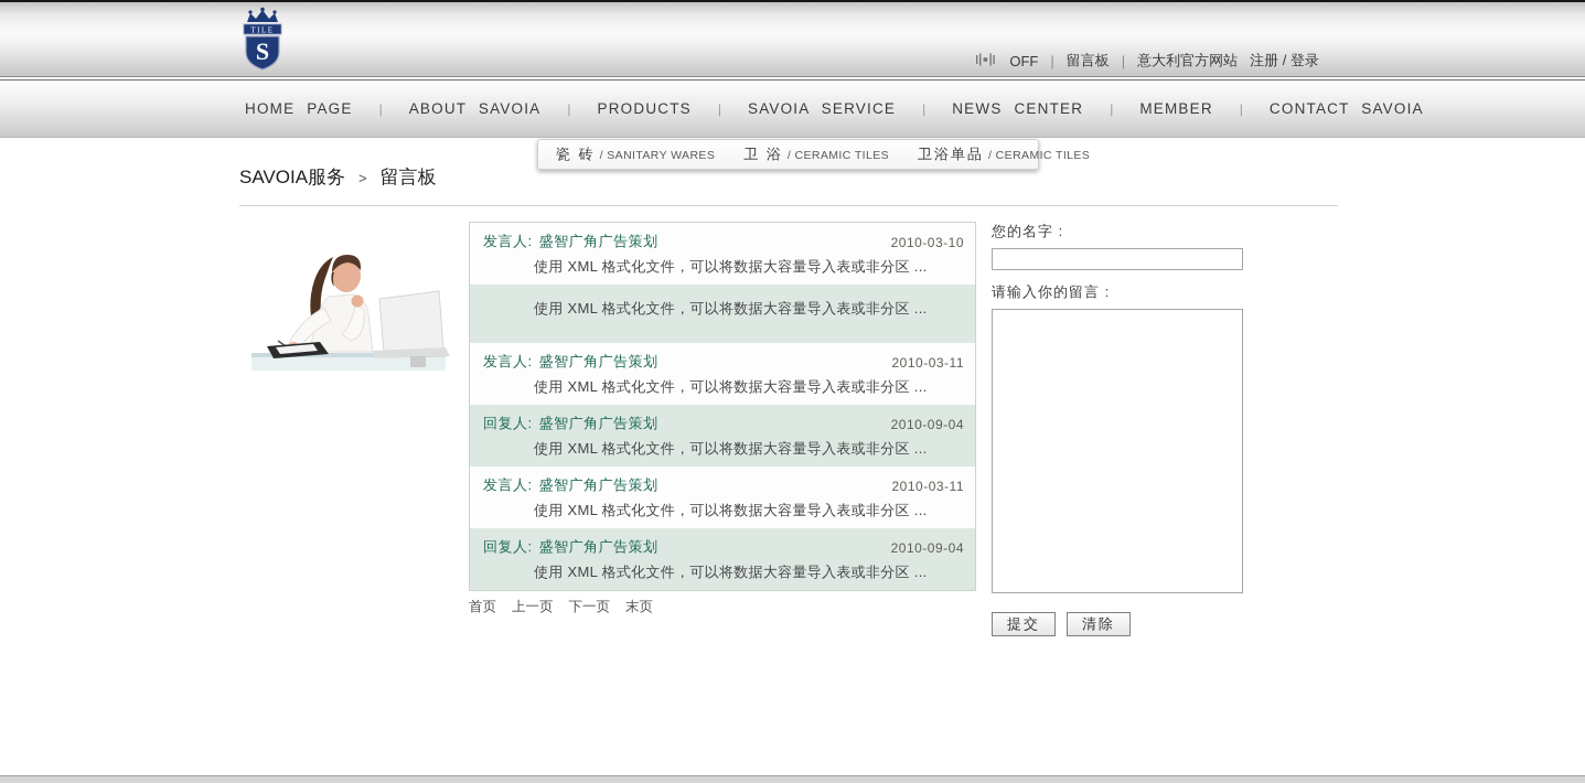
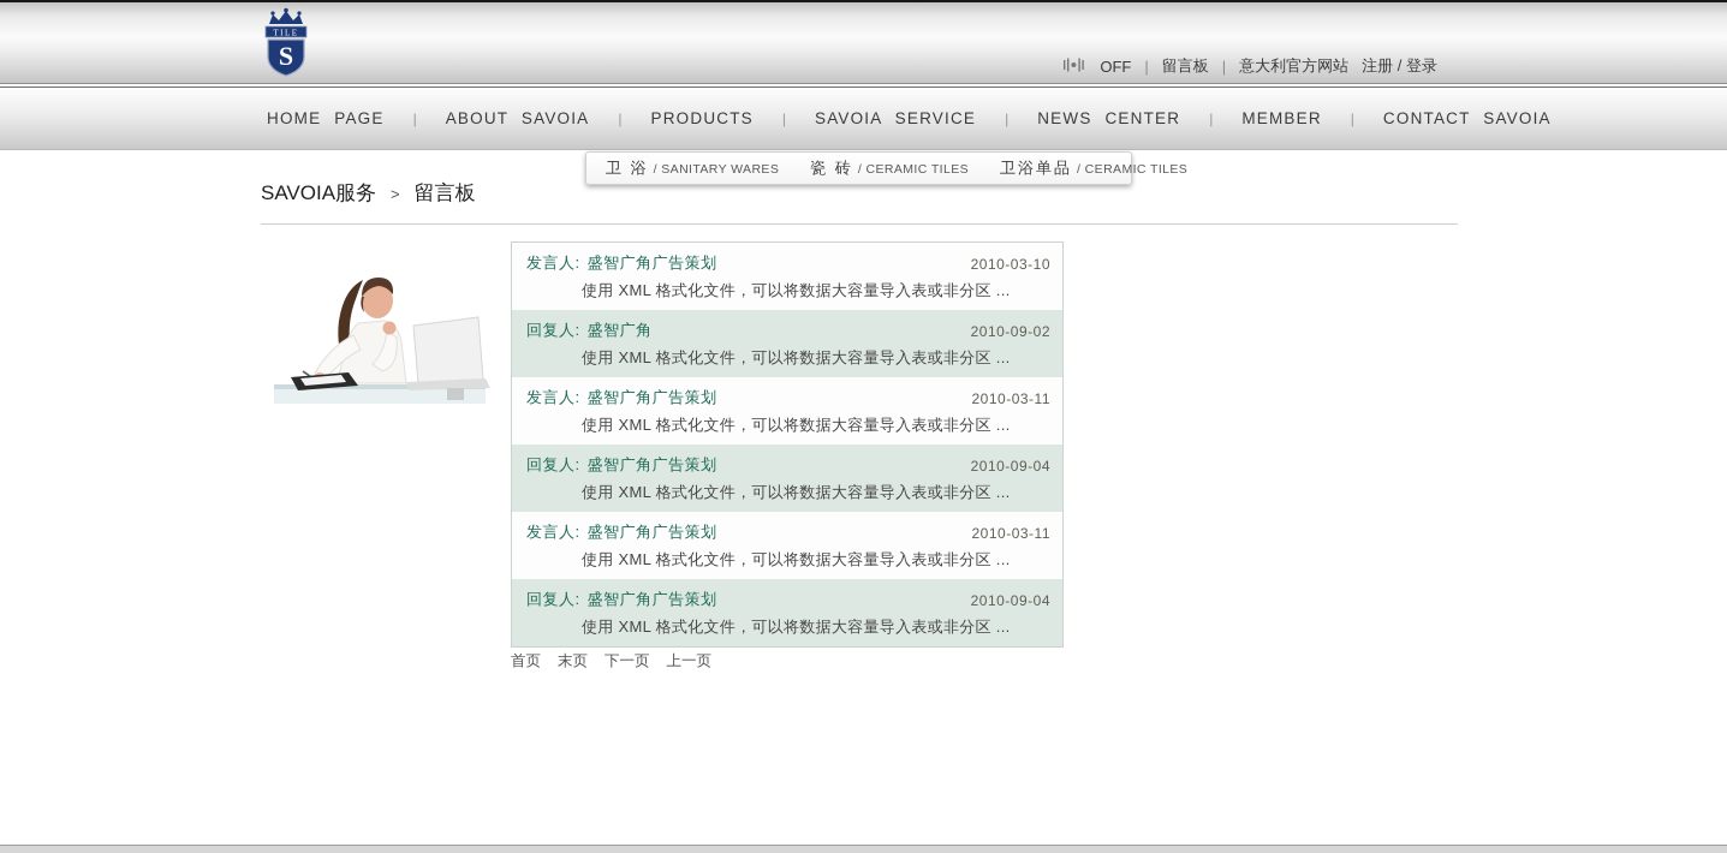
  TILE
  S
  OFF
  |
  留言板
  |
  意大利官方网站
  注册 / 登录
  HOME PAGE
  |
  ABOUT SAVOIA
  |
  PRODUCTS
  |
  SAVOIA SERVICE
  |
  NEWS CENTER
  |
  MEMBER
  |
  CONTACT SAVOIA
- 瓷 砖
+ 卫 浴
  / SANITARY WARES
- 卫 浴
+ 瓷 砖
  / CERAMIC TILES
  卫浴单品
  / CERAMIC TILES
  SAVOIA服务
  >
  留言板
  发言人: 盛智广角广告策划
  2010-03-10
  使用 XML 格式化文件，可以将数据大容量导入表或非分区 ...
+ 回复人: 盛智广角
+ 2010-09-02
  使用 XML 格式化文件，可以将数据大容量导入表或非分区 ...
  发言人: 盛智广角广告策划
  2010-03-11
  使用 XML 格式化文件，可以将数据大容量导入表或非分区 ...
  回复人: 盛智广角广告策划
  2010-09-04
  使用 XML 格式化文件，可以将数据大容量导入表或非分区 ...
  发言人: 盛智广角广告策划
  2010-03-11
  使用 XML 格式化文件，可以将数据大容量导入表或非分区 ...
  回复人: 盛智广角广告策划
  2010-09-04
  使用 XML 格式化文件，可以将数据大容量导入表或非分区 ...
  首页
- 上一页
+ 末页
  下一页
- 末页
+ 上一页
- 您的名字 :
- 请输入你的留言 :
- 提交
- 清除
